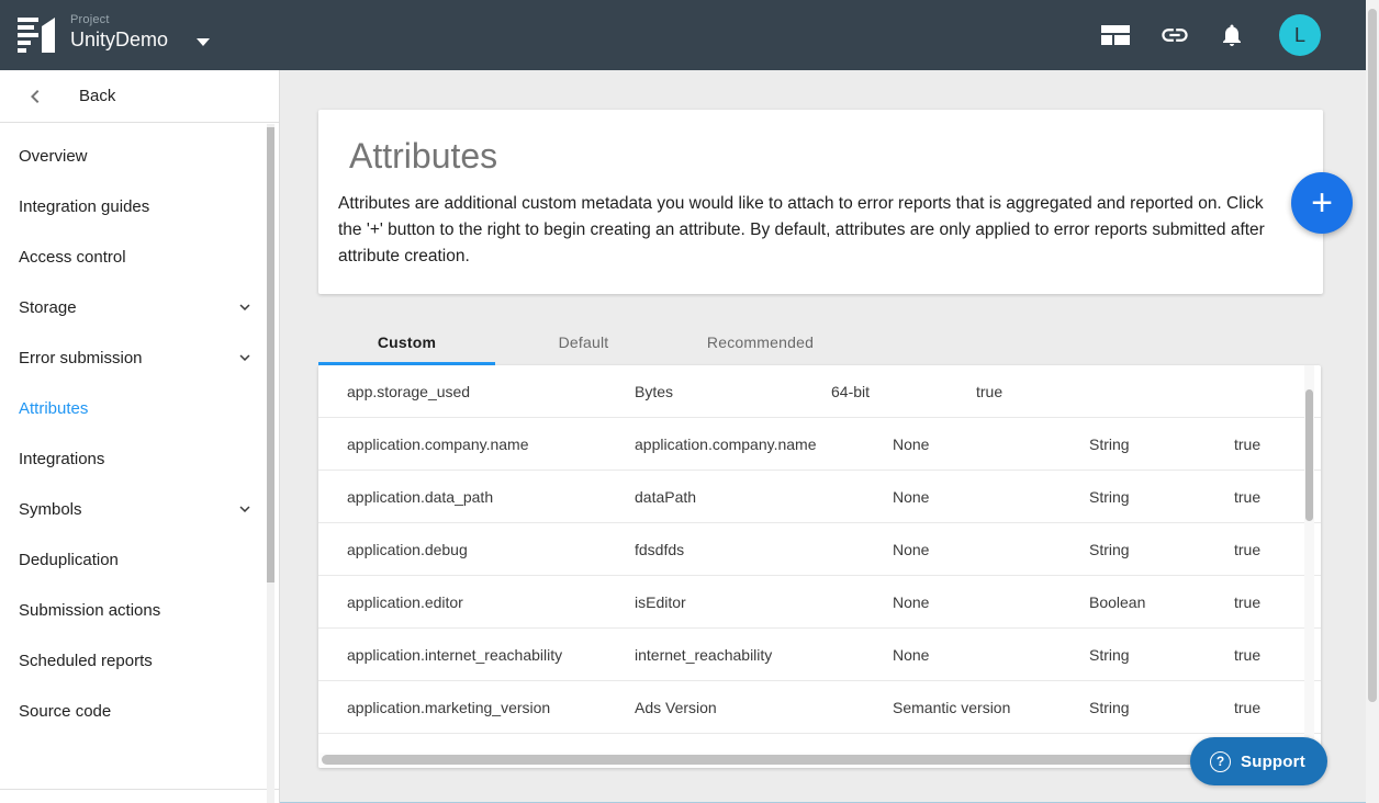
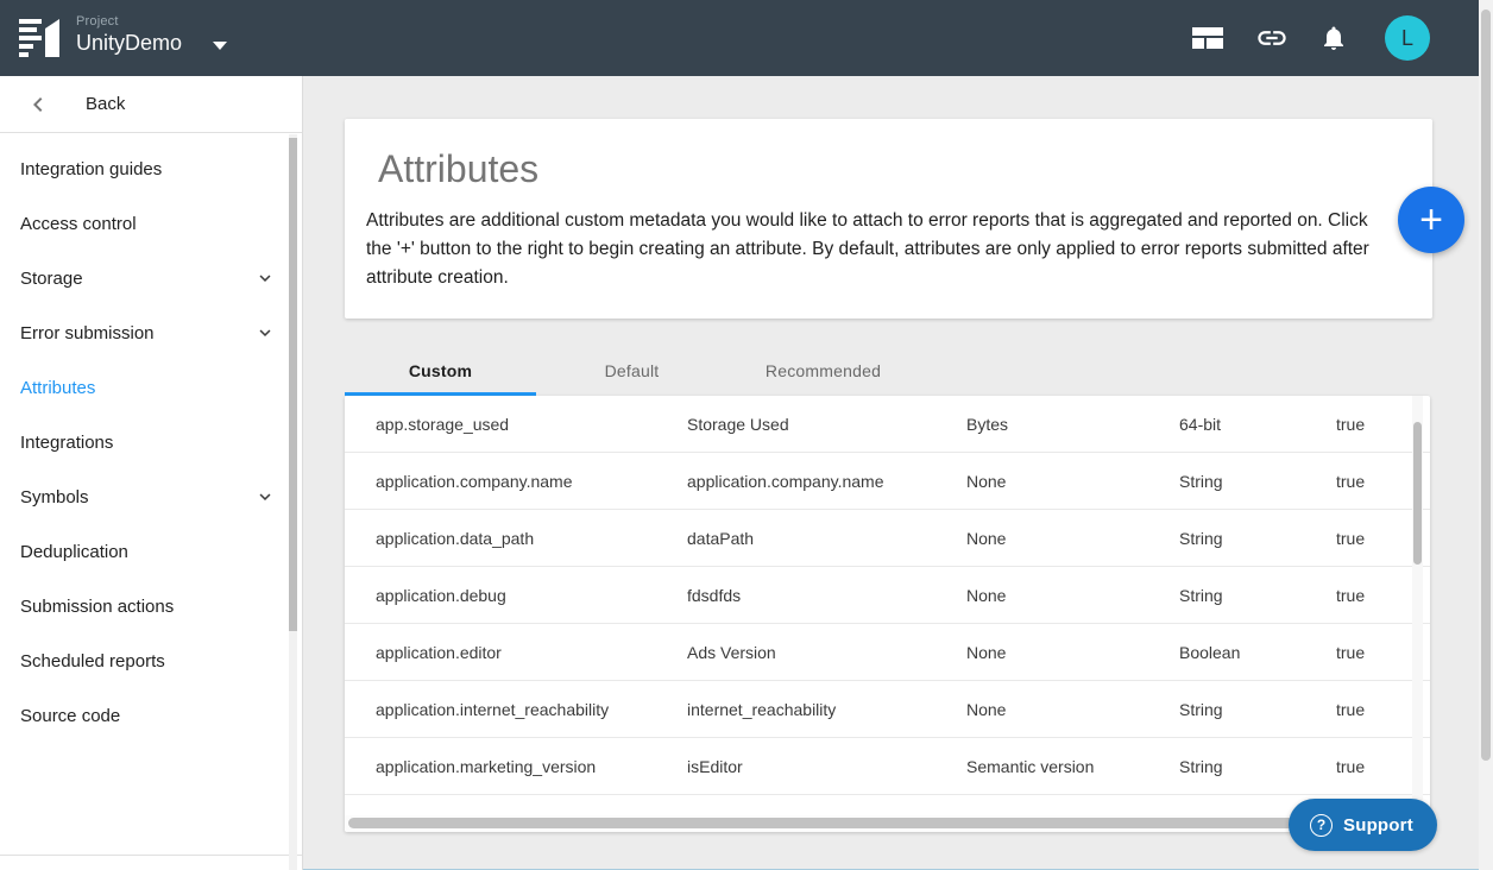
  Project
  UnityDemo
  L
  Back
- Overview
  Integration guides
  Access control
  Storage
  Error submission
  Attributes
  Integrations
  Symbols
  Deduplication
  Submission actions
  Scheduled reports
  Source code
  Attributes
  Attributes are additional custom metadata you would like to attach to error reports that is aggregated and reported on. Click the '+' button to the right to begin creating an attribute. By default, attributes are only applied to error reports submitted after attribute creation.
  +
  Custom
  Default
  Recommended
  app.storage_used
+ Storage Used
  Bytes
  64-bit
  true
  application.company.name
  application.company.name
  None
  String
  true
  application.data_path
  dataPath
  None
  String
  true
  application.debug
  fdsdfds
  None
  String
  true
  application.editor
- isEditor
+ Ads Version
  None
  Boolean
  true
  application.internet_reachability
  internet_reachability
  None
  String
  true
  application.marketing_version
- Ads Version
+ isEditor
  Semantic version
  String
  true
  ?
  Support
